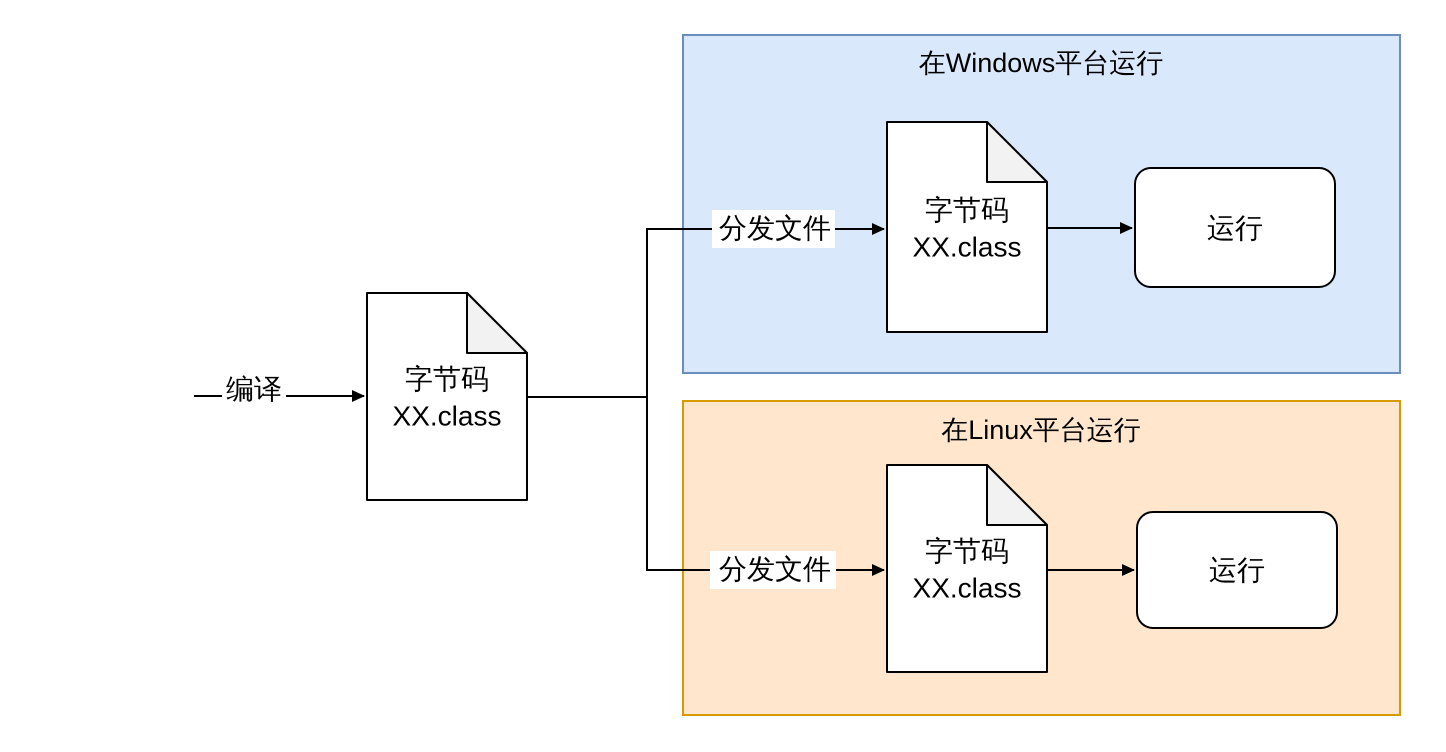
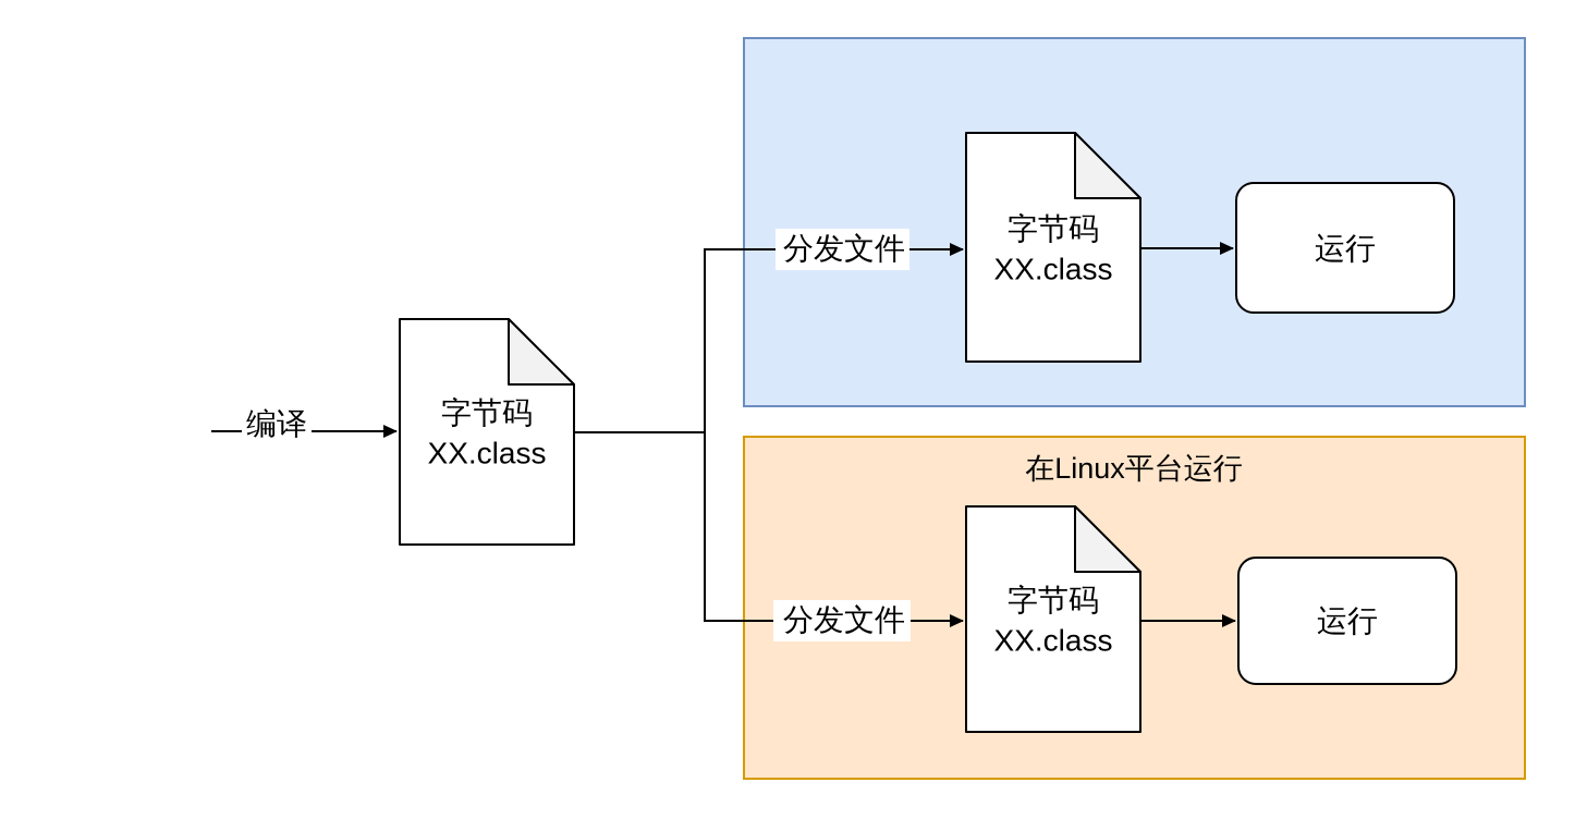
- 在Windows平台运行
  在Linux平台运行
  编译
  分发文件
  分发文件
  字节码
  XX.class
  字节码
  XX.class
  字节码
  XX.class
  运行
  运行
